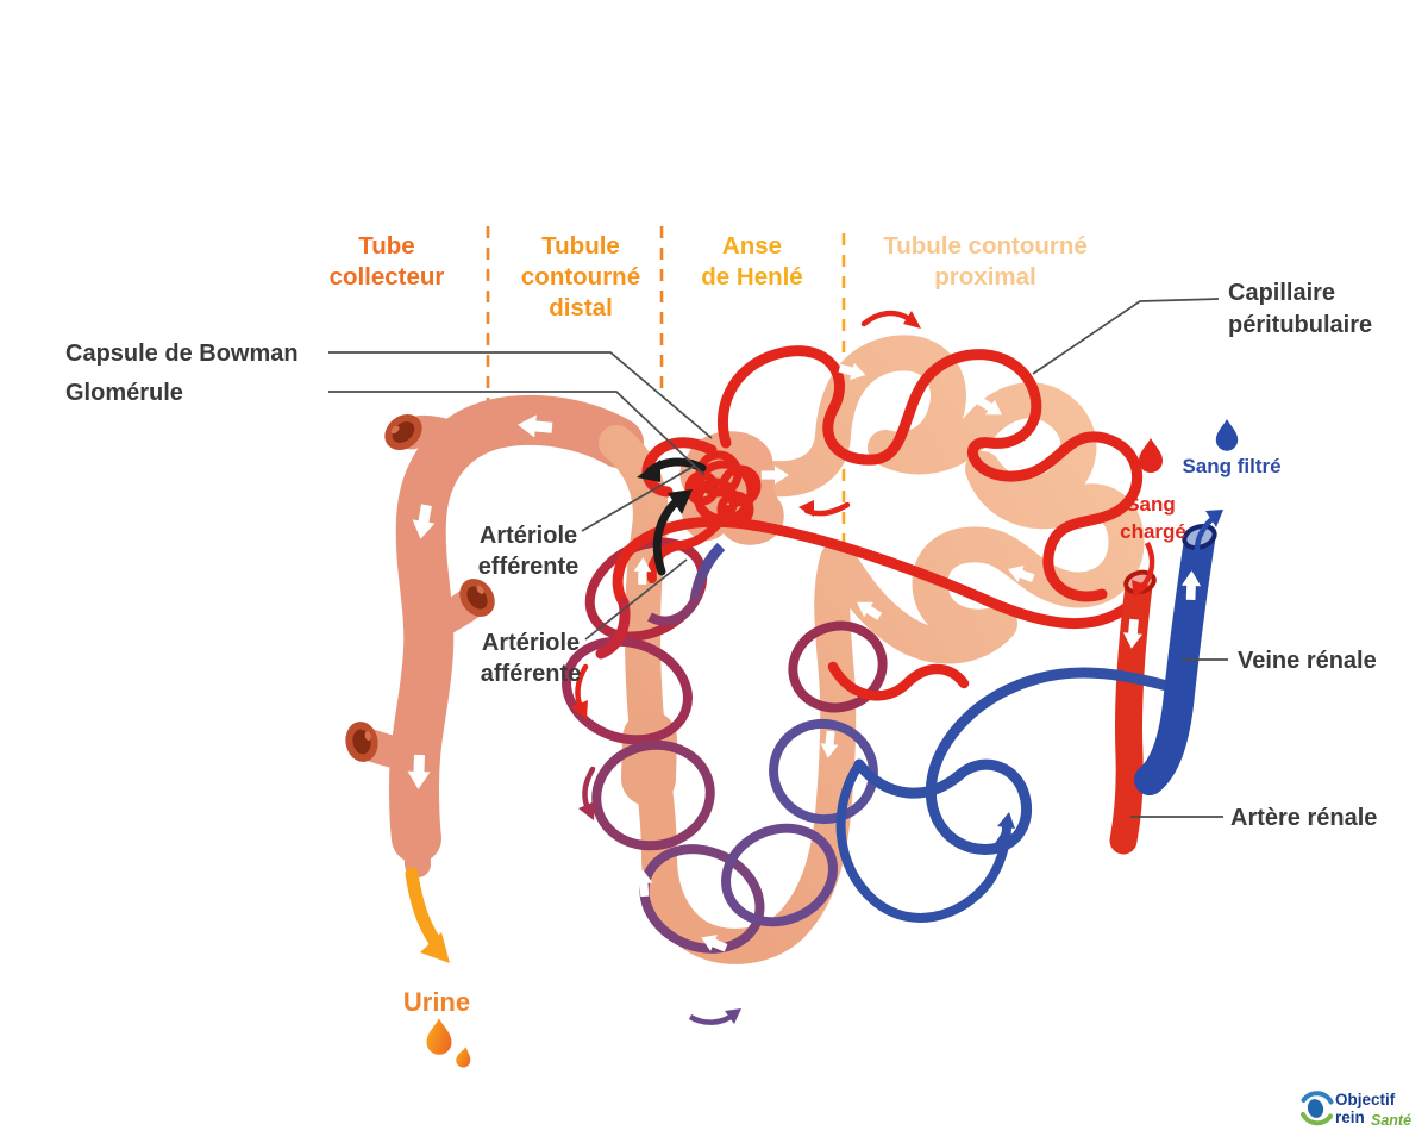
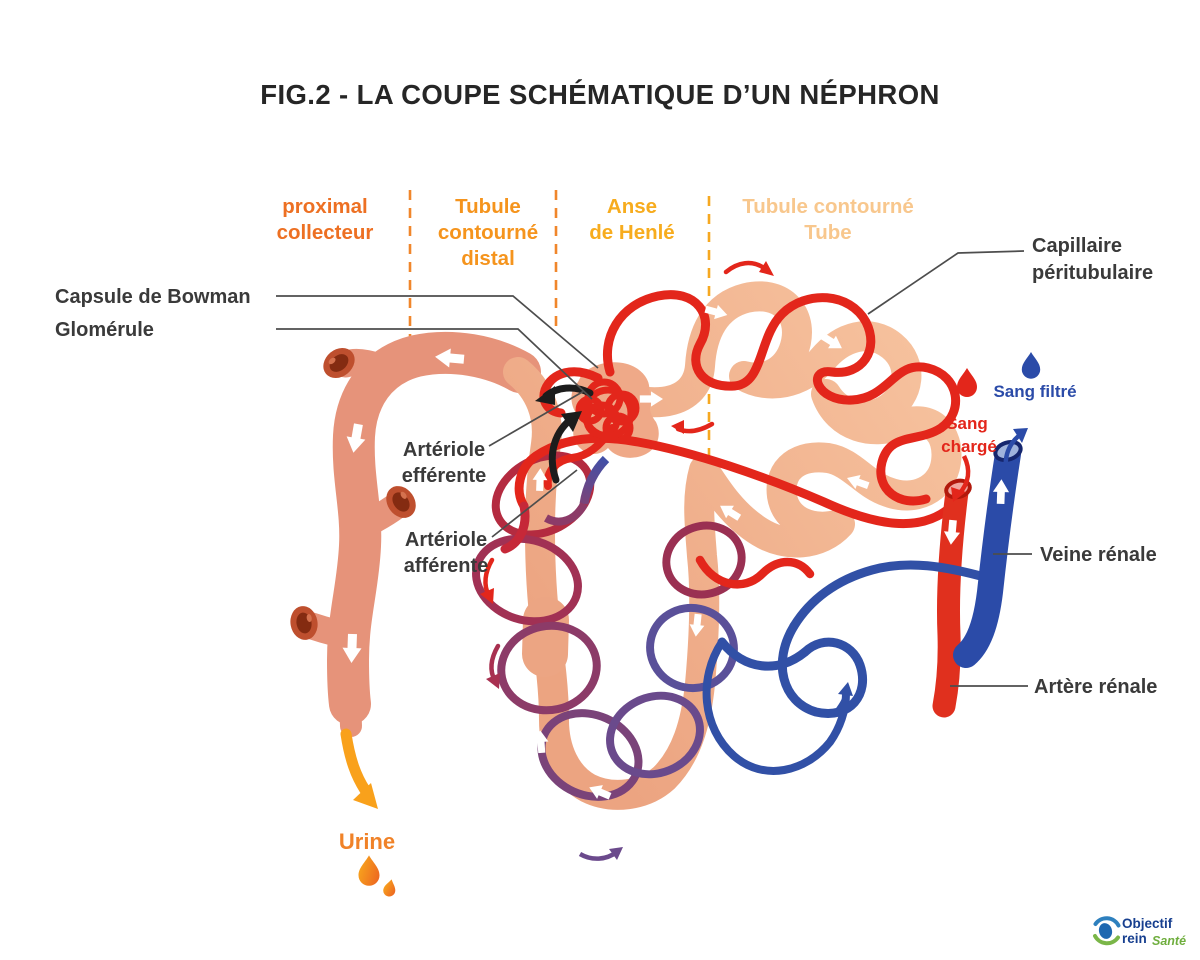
+ FIG.2 - LA COUPE SCHÉMATIQUE D’UN NÉPHRON
- Tube
+ proximal
  collecteur
  Tubule
  contourné
  distal
  Anse
  de Henlé
  Tubule contourné
- proximal
+ Tube
  Capsule de Bowman
  Glomérule
  Artériole
  efférente
  Artériole
  afférente
  Capillaire
  péritubulaire
  Veine rénale
  Artère rénale
  Sang
  chargé
  Sang filtré
  Urine
  Objectif
  rein
  Santé
